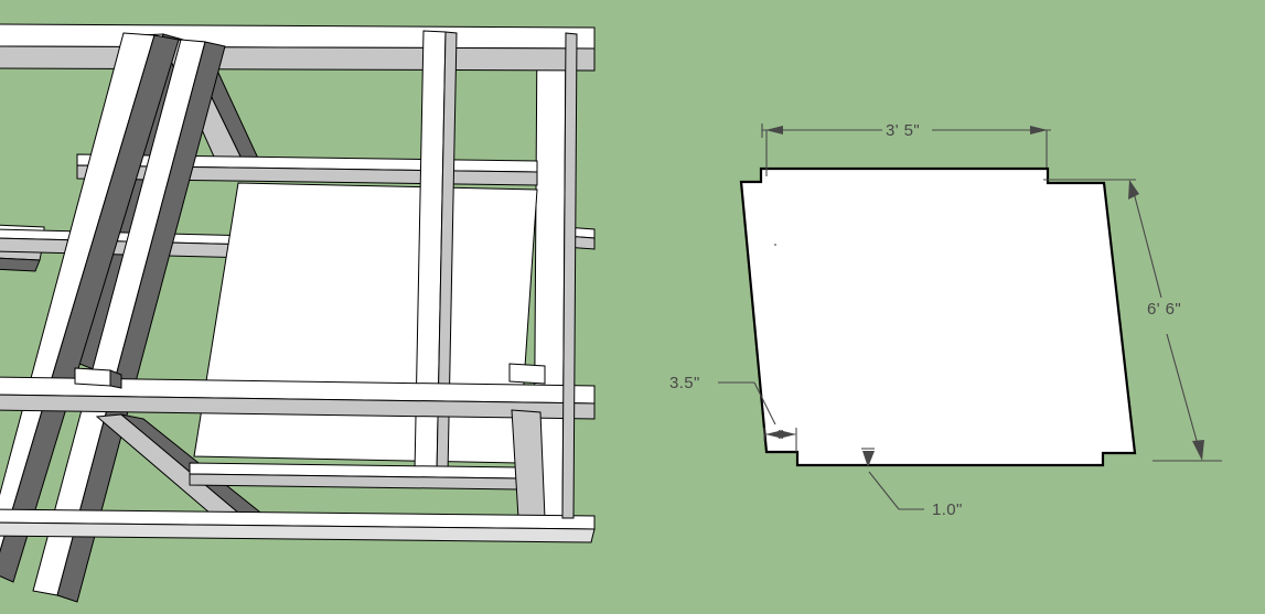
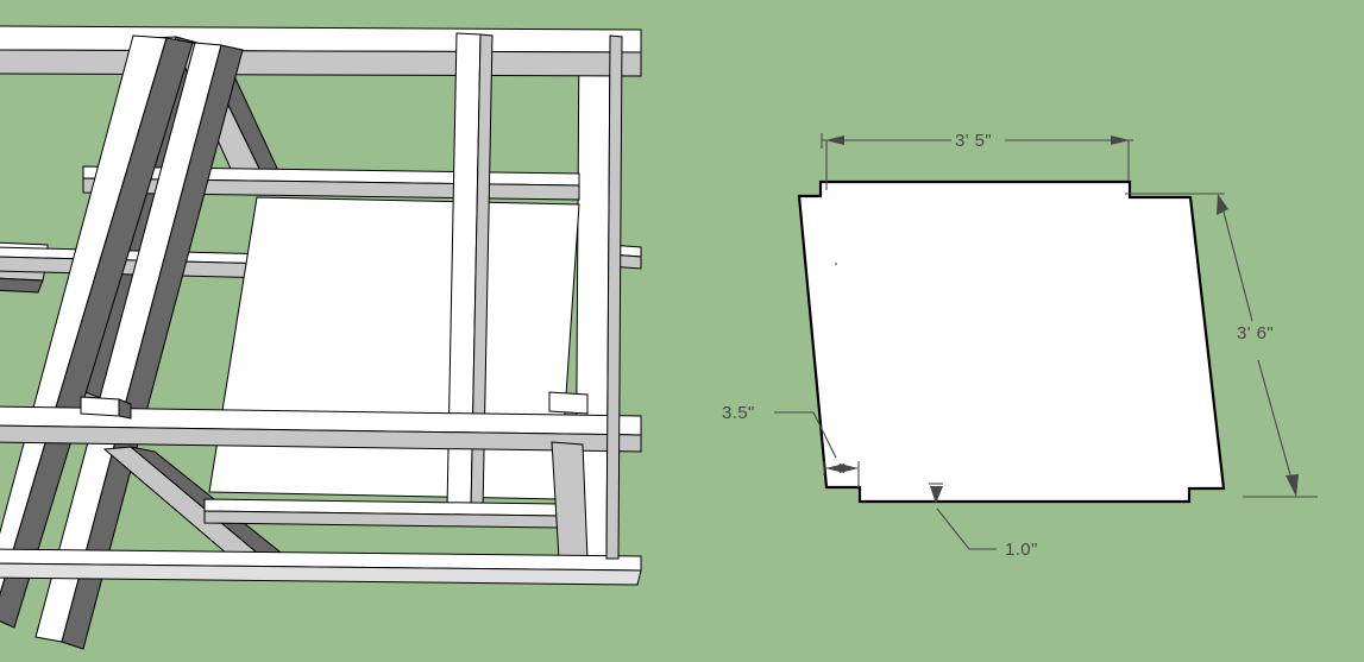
  3' 5"
- 6' 6"
+ 3' 6"
  3.5"
  1.0"
